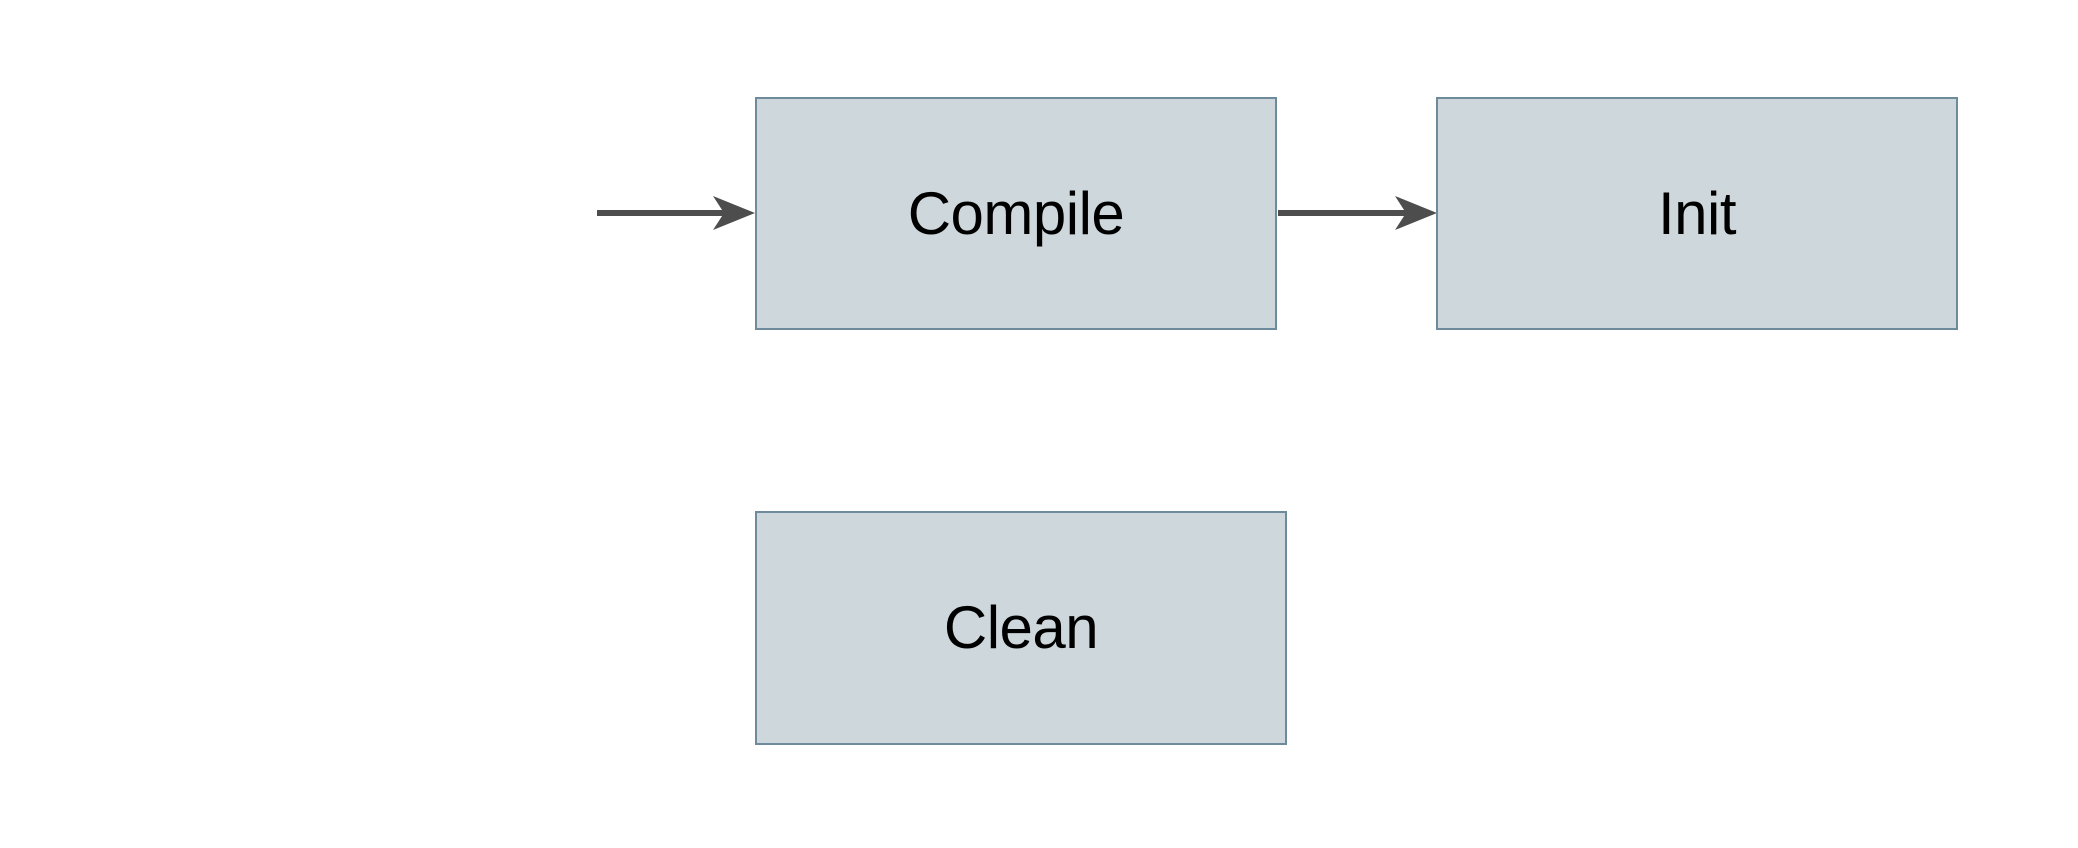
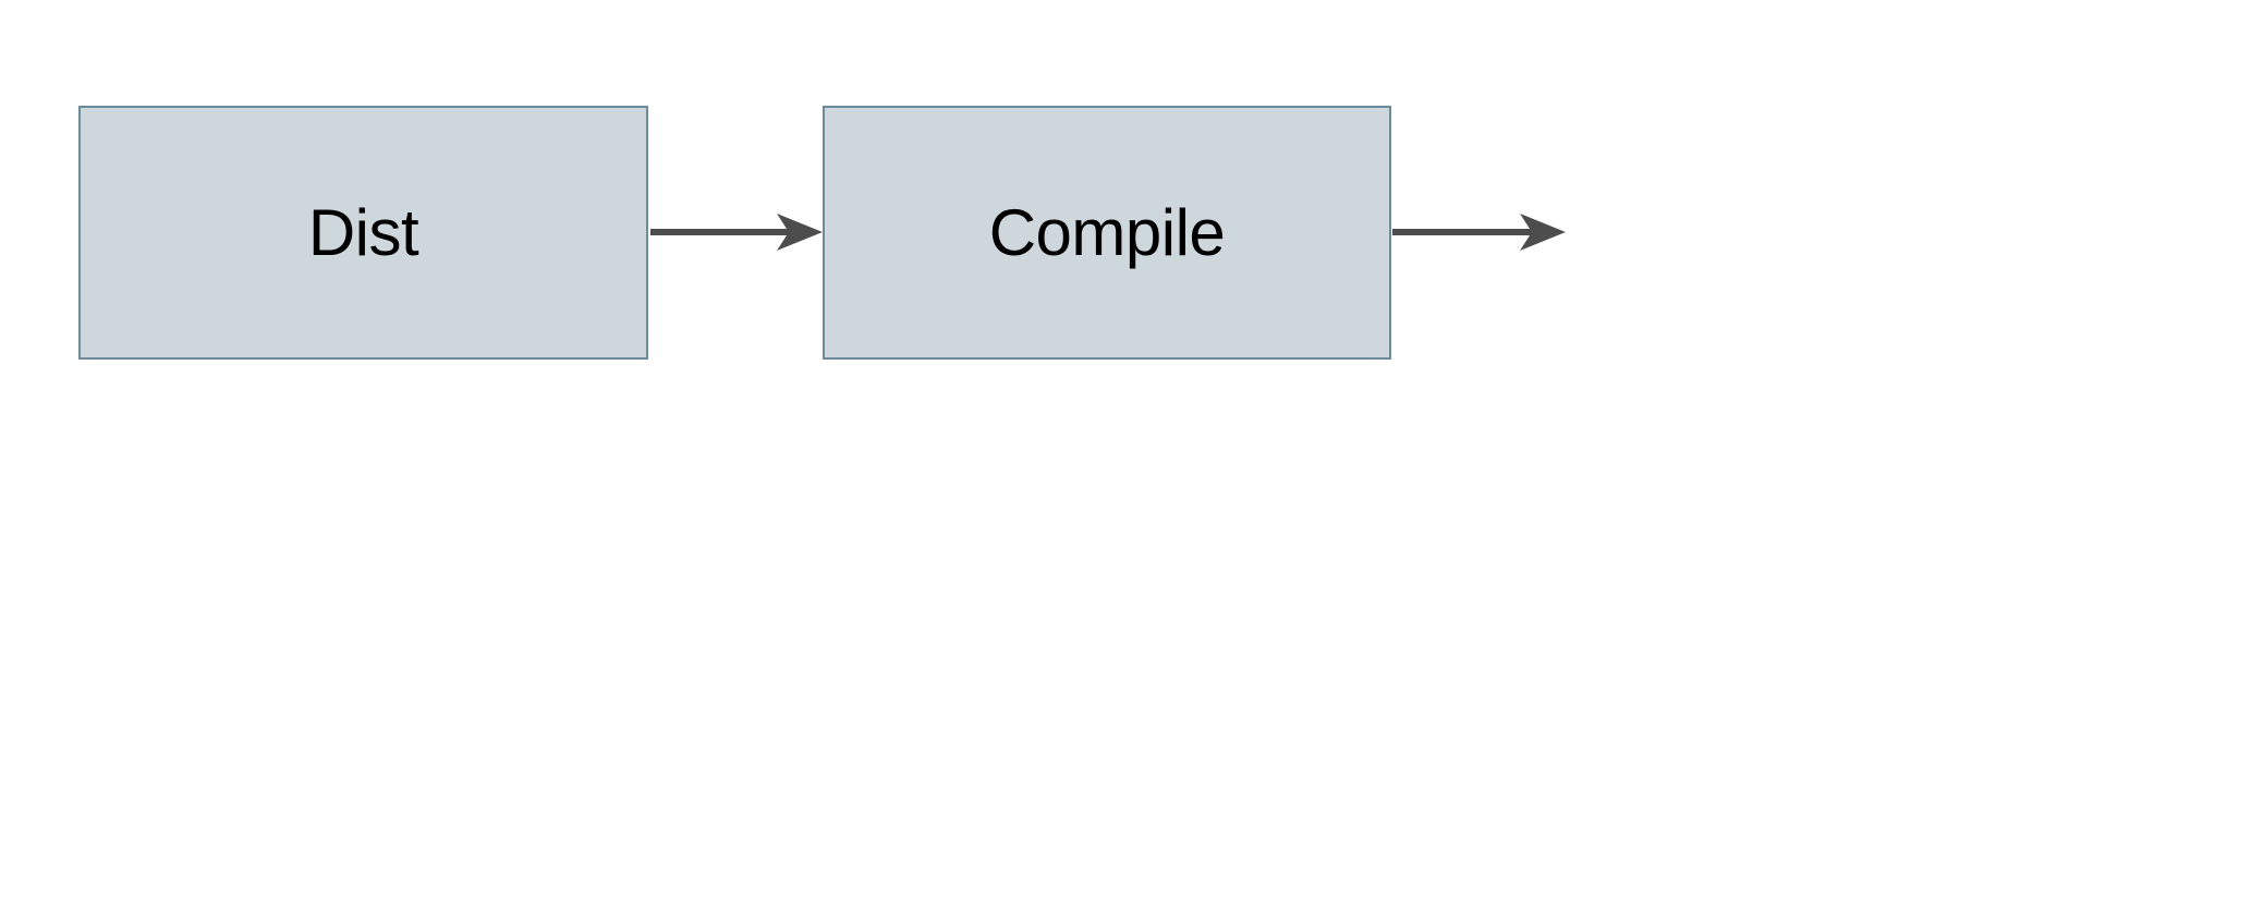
+ Dist
  Compile
- Init
- Clean
